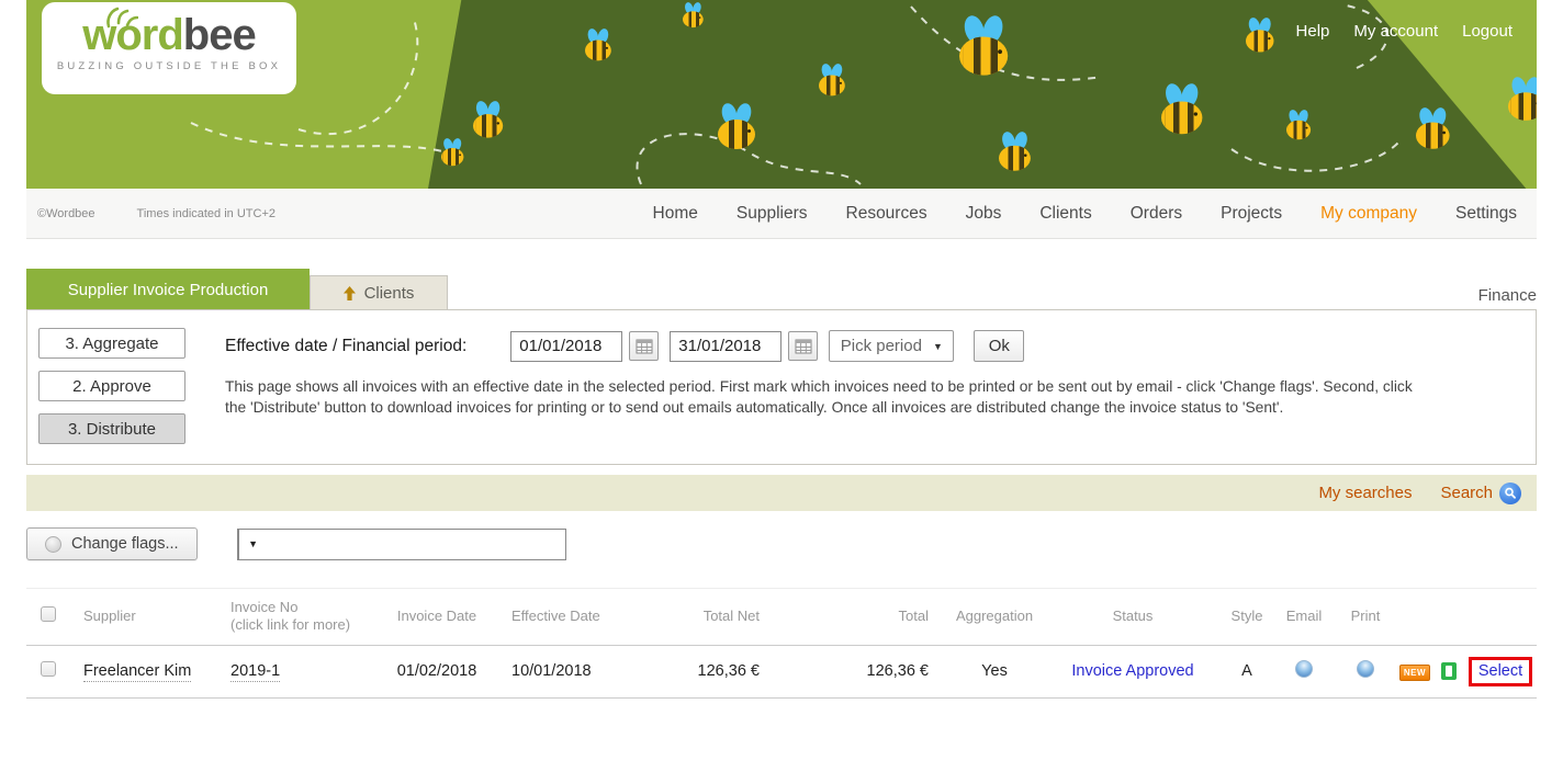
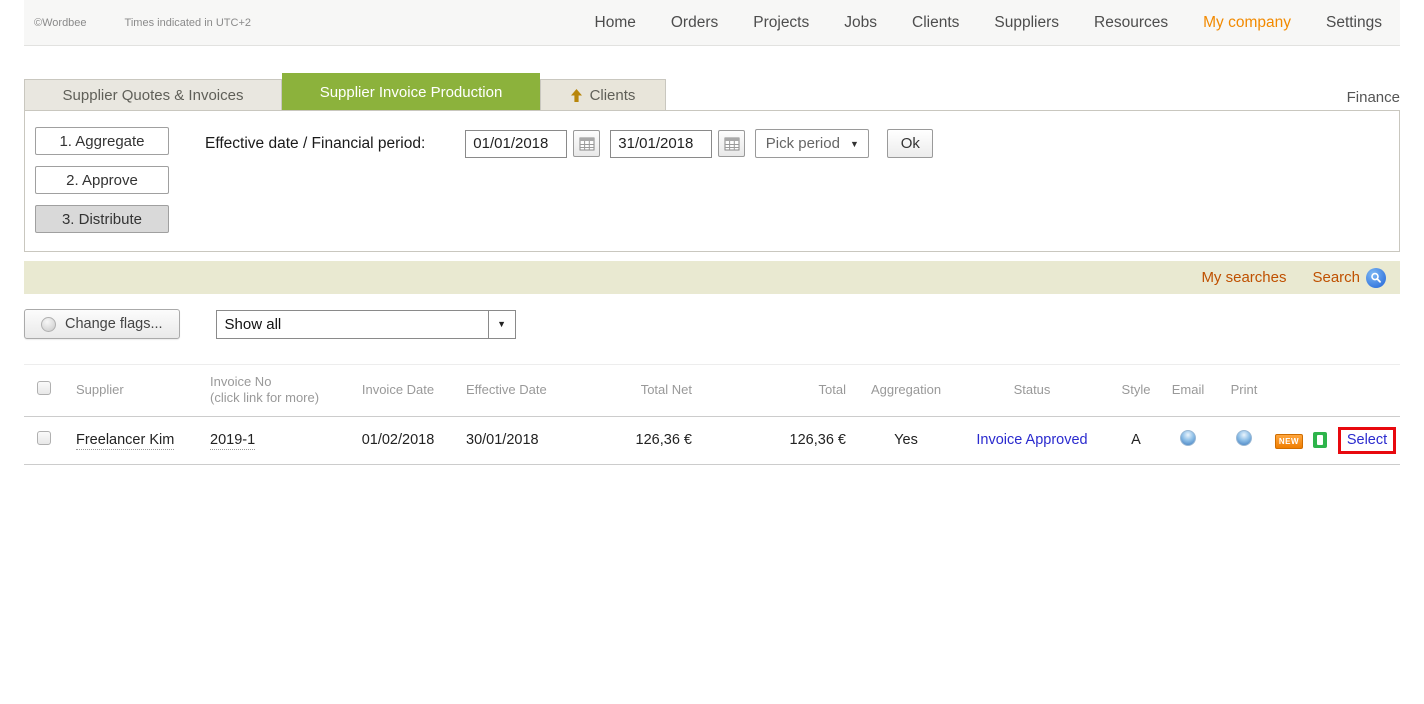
- wordbee
- BUZZING OUTSIDE THE BOX
- Help
- My account
- Logout
  ©Wordbee
  Times indicated in UTC+2
  Home
- Suppliers
+ Orders
- Resources
+ Projects
  Jobs
  Clients
- Orders
+ Suppliers
- Projects
+ Resources
  My company
  Settings
+ Supplier Quotes & Invoices
  Supplier Invoice Production
  Clients
  Finance
- 3. Aggregate
+ 1. Aggregate
  2. Approve
  3. Distribute
  Effective date / Financial period:
  01/01/2018
  31/01/2018
  Pick period
  ▼
  Ok
- This page shows all invoices with an effective date in the selected period. First mark which invoices need to be printed or be sent out by email - click 'Change flags'. Second, click the 'Distribute' button to download invoices for printing or to send out emails automatically. Once all invoices are distributed change the invoice status to 'Sent'.
  My searches
  Search
  Change flags...
+ Show all
  ▼
  	Supplier	Invoice No (click link for more)	Invoice Date	Effective Date	Total Net	Total	Aggregation	Status	Style	Email	Print
- 	Freelancer Kim	2019-1	01/02/2018	10/01/2018	126,36 €	126,36 €	Yes	Invoice Approved	A			NEW		Select
+ 	Freelancer Kim	2019-1	01/02/2018	30/01/2018	126,36 €	126,36 €	Yes	Invoice Approved	A			NEW		Select
